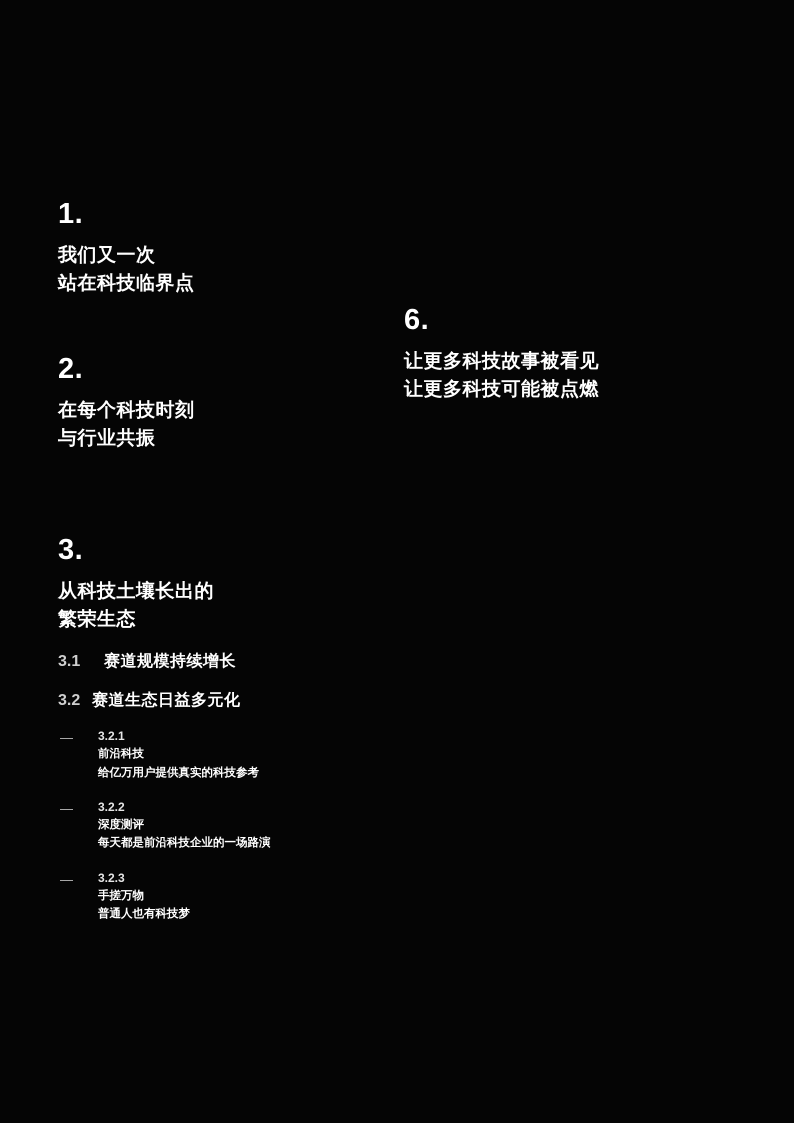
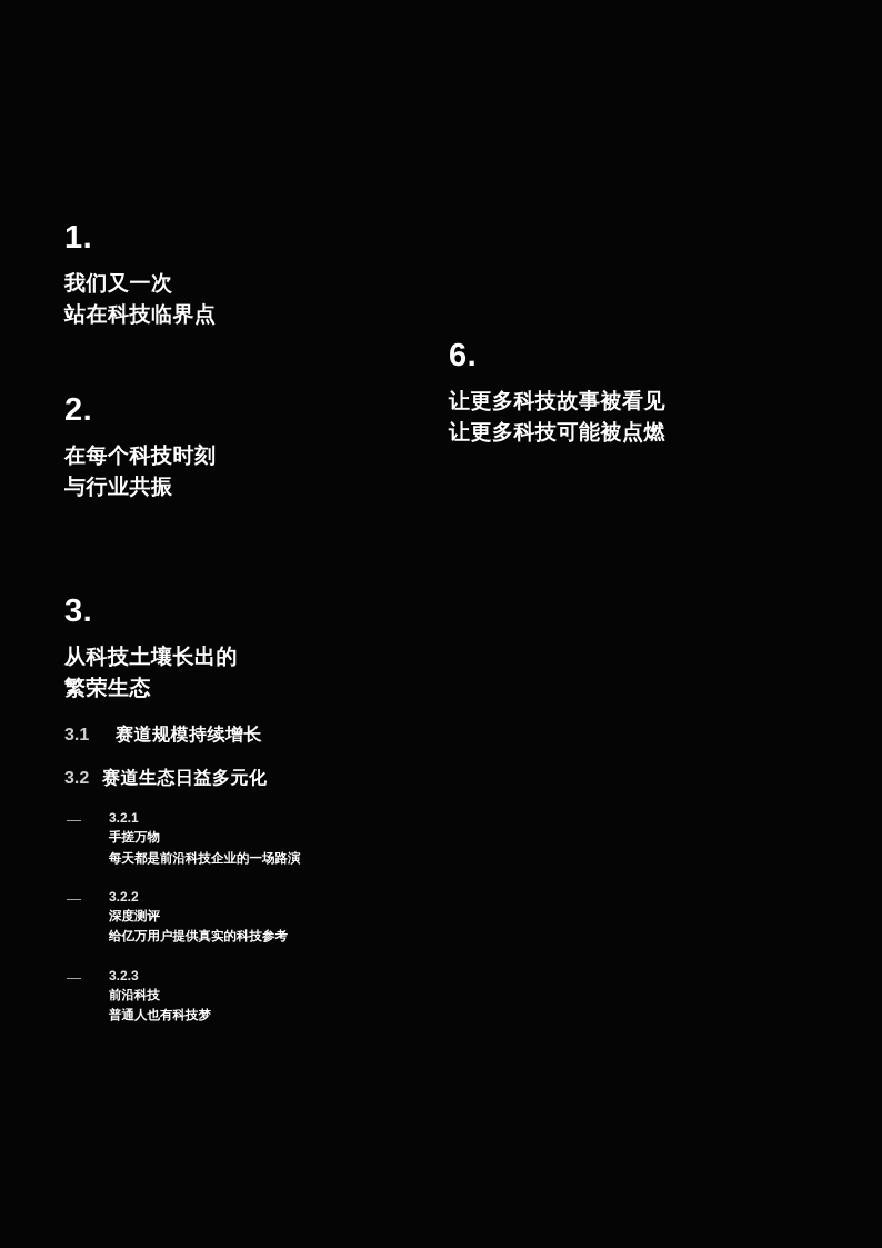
  1.
  我们又一次
  站在科技临界点
  2.
  在每个科技时刻
  与行业共振
  3.
  从科技土壤长出的
  繁荣生态
  3.1
  赛道规模持续增长
  3.2
  赛道生态日益多元化
  —
  3.2.1
- 前沿科技
+ 手搓万物
- 给亿万用户提供真实的科技参考
+ 每天都是前沿科技企业的一场路演
  —
  3.2.2
  深度测评
- 每天都是前沿科技企业的一场路演
+ 给亿万用户提供真实的科技参考
  —
  3.2.3
- 手搓万物
+ 前沿科技
  普通人也有科技梦
  6.
  让更多科技故事被看见
  让更多科技可能被点燃
